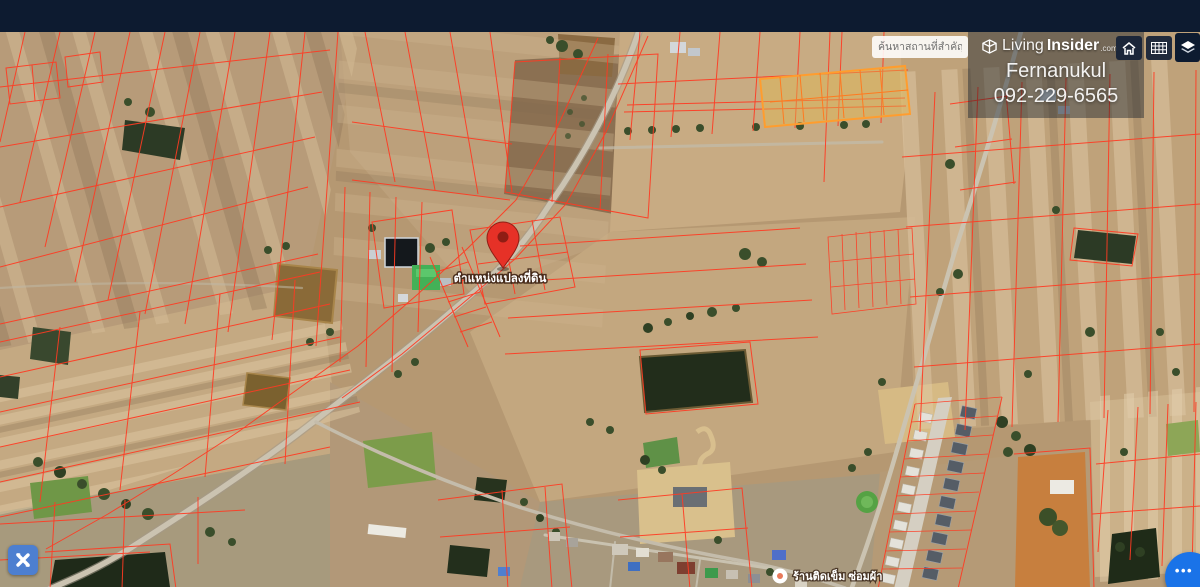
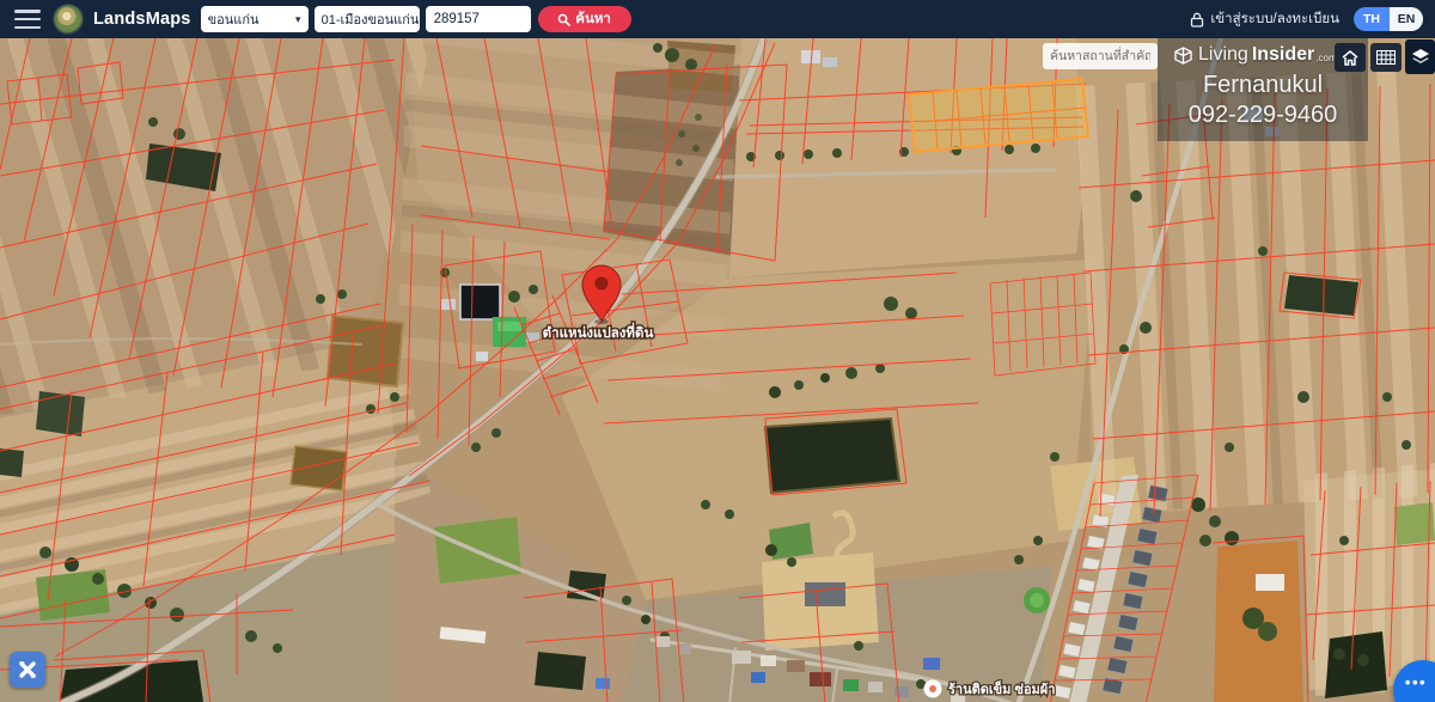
+ LandsMaps
+ ขอนแก่น
+ ▾
+ 01-เมืองขอนแก่น
+ 289157
+ ค้นหา
+ เข้าสู่ระบบ/ลงทะเบียน
+ TH
+ EN
  ร้านติดเข็ม ซ่อมผ้า
  ตำแหน่งแปลงที่ดิน
  ค้นหาสถานที่สำคัญ
  Living
  Insider
  .com
  Fernanukul
- 092-229-6565
+ 092-229-9460
  •••
